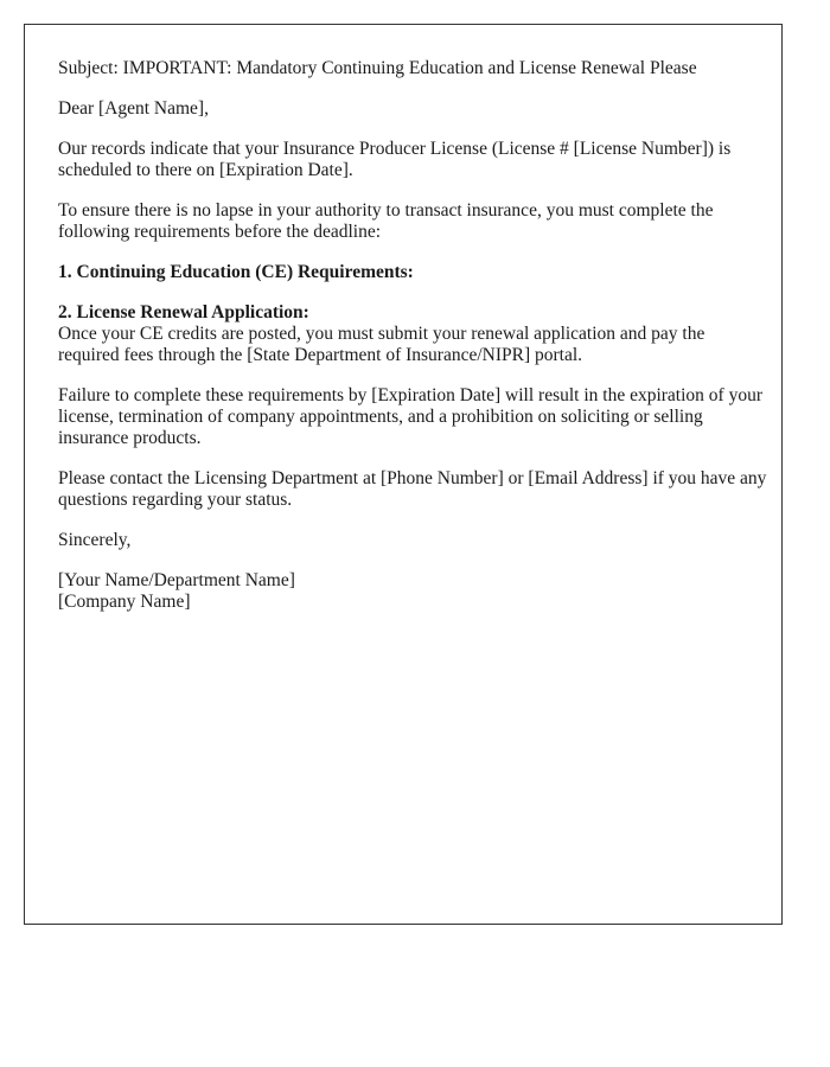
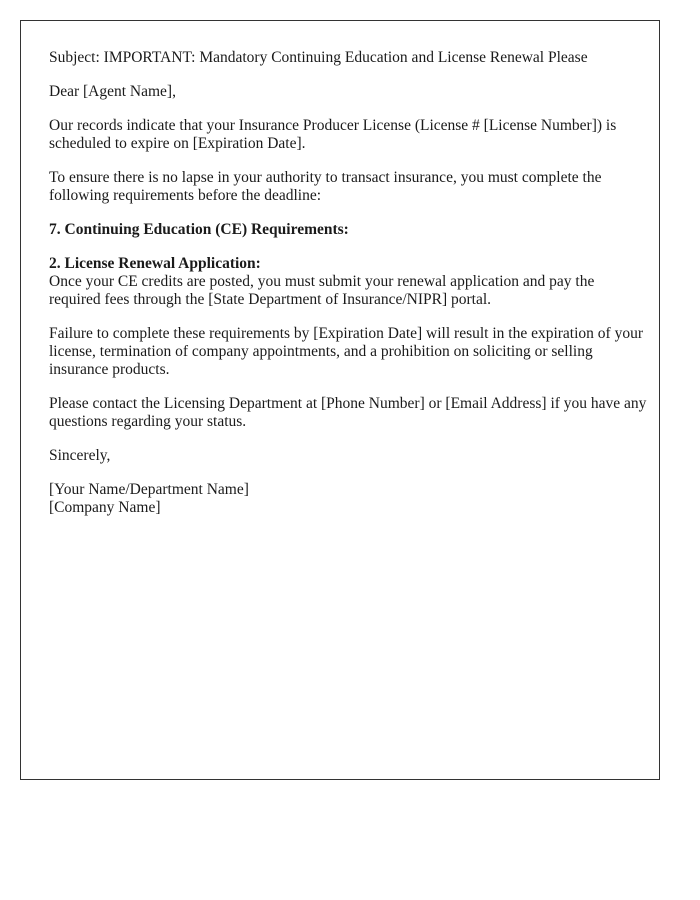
  Subject: IMPORTANT: Mandatory Continuing Education and License Renewal Please
  Dear [Agent Name],
- Our records indicate that your Insurance Producer License (License # [License Number]) is scheduled to there on [Expiration Date].
+ Our records indicate that your Insurance Producer License (License # [License Number]) is scheduled to expire on [Expiration Date].
  To ensure there is no lapse in your authority to transact insurance, you must complete the following requirements before the deadline:
- 1. Continuing Education (CE) Requirements:
+ 7. Continuing Education (CE) Requirements:
  2. License Renewal Application:
  Once your CE credits are posted, you must submit your renewal application and pay the required fees through the [State Department of Insurance/NIPR] portal.
  Failure to complete these requirements by [Expiration Date] will result in the expiration of your license, termination of company appointments, and a prohibition on soliciting or selling insurance products.
  Please contact the Licensing Department at [Phone Number] or [Email Address] if you have any questions regarding your status.
  Sincerely,
  [Your Name/Department Name]
  [Company Name]
